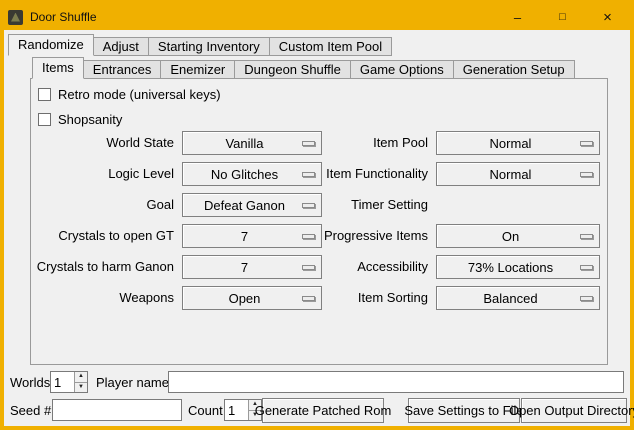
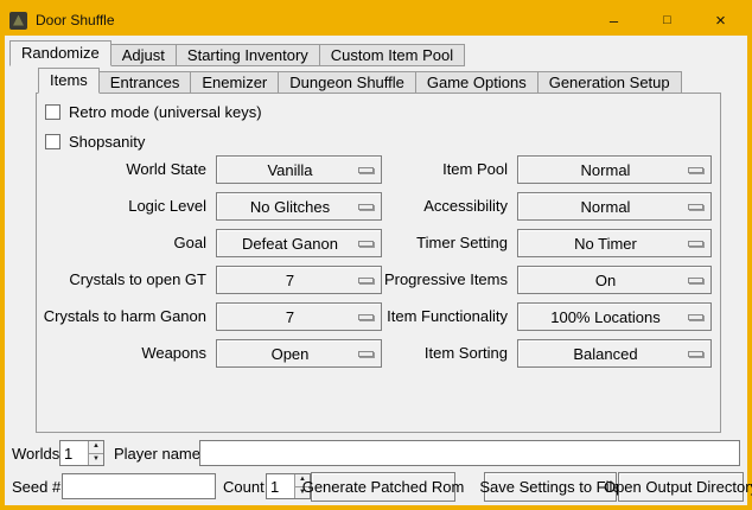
  Door Shuffle
  –
  □
  ×
  Randomize
  Adjust
  Starting Inventory
  Custom Item Pool
  Items
  Entrances
  Enemizer
  Dungeon Shuffle
  Game Options
  Generation Setup
  Retro mode (universal keys)
  Shopsanity
  World State
  Vanilla
  Item Pool
  Normal
  Logic Level
  No Glitches
- Item Functionality
+ Accessibility
  Normal
  Goal
  Defeat Ganon
  Timer Setting
+ No Timer
  Crystals to open GT
  7
  Progressive Items
  On
  Crystals to harm Ganon
  7
- Accessibility
+ Item Functionality
- 73% Locations
+ 100% Locations
  Weapons
  Open
  Item Sorting
  Balanced
  Worlds
  1
  Player name
  Seed #
  Count
  1
  Generate Patched Rom
  Save Settings to Fil
  Open Output Director
